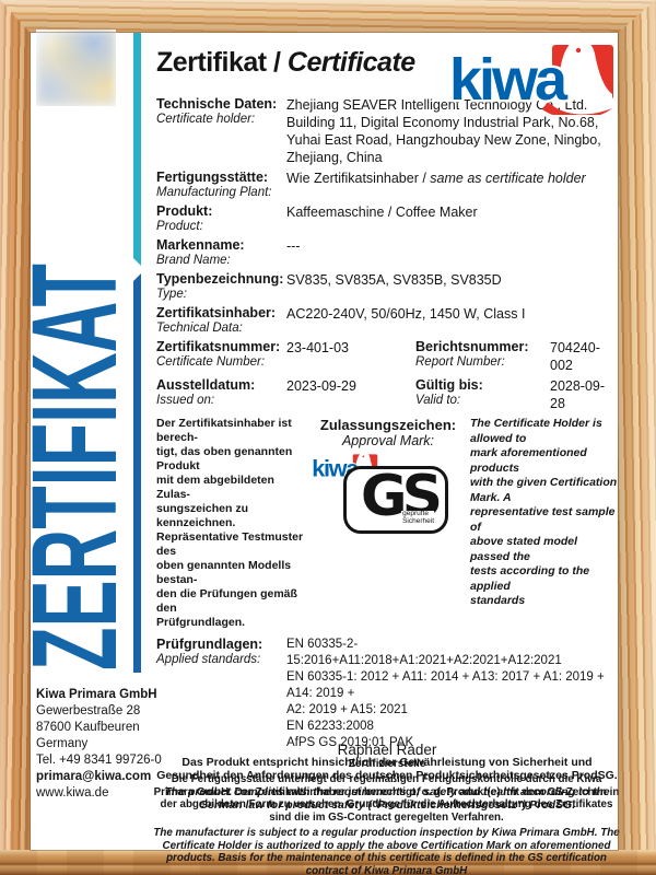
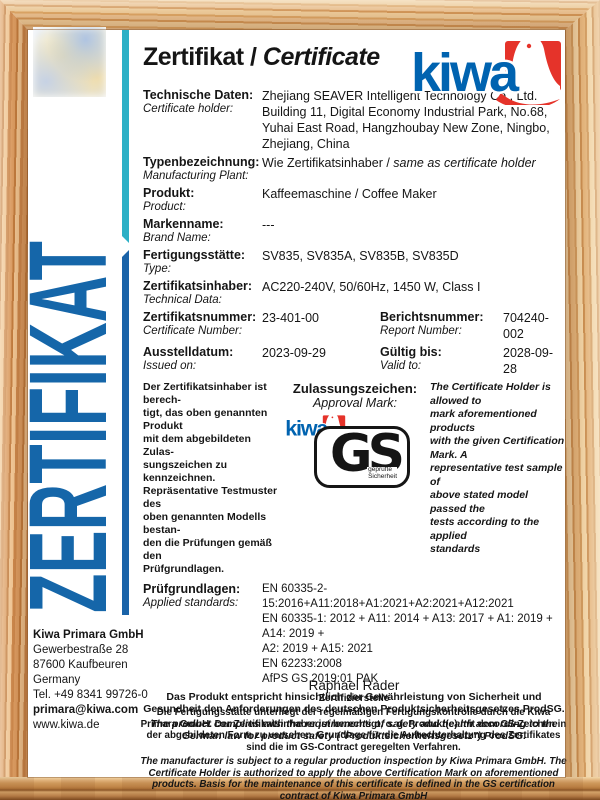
  Zertifikat / Certificate
  kiwa
  Technische Daten:
  Certificate holder:
  Zhejiang SEAVER Intelligent Technology C., Ltd.
  Building 11, Digital Economy Industrial Park, No.68,
  Yuhai East Road, Hangzhoubay New Zone, Ningbo,
  Zhejiang, China
- Fertigungsstätte:
+ Typenbezeichnung:
  Manufacturing Plant:
  Wie Zertifikatsinhaber / same as certificate holder
  Produkt:
  Product:
  Kaffeemaschine / Coffee Maker
  Markenname:
  Brand Name:
  ---
- Typenbezeichnung:
+ Fertigungsstätte:
  Type:
  SV835, SV835A, SV835B, SV835D
  Zertifikatsinhaber:
  Technical Data:
  AC220-240V, 50/60Hz, 1450 W, Class I
  Zertifikatsnummer:
  Certificate Number:
- 23-401-03
+ 23-401-00
  Berichtsnummer:
  Report Number:
  704240-002
  Ausstelldatum:
  Issued on:
  2023-09-29
  Gültig bis:
  Valid to:
  2028-09-28
  Der Zertifikatsinhaber ist berech-
  tigt, das oben genannten Produkt
  mit dem abgebildeten Zulas-
  sungszeichen zu kennzeichnen.
  Repräsentative Testmuster des
  oben genannten Modells bestan-
  den die Prüfungen gemäß den
  Prüfgrundlagen.
  Zulassungszeichen:
  Approval Mark:
  kiw
  GS
  The Certificate Holder is allowed to
  mark aforementioned products
  with the given Certification Mark. A
  representative test sample of
  above stated model passed the
  tests according to the applied
  standards
  Prüfgrundlagen:
  Applied standards:
  EN 60335-2-15:2016+A11:2018+A1:2021+A2:2021+A12:2021
  EN 60335-1: 2012 + A11: 2014 + A13: 2017 + A1: 2019 + A14: 2019 +
  A2: 2019 + A15: 2021
  EN 62233:2008
  AfPS GS 2019:01 PAK
  Das Produkt entspricht hinsichtlich der Gewährleistung von Sicherheit und Gesundheit den Anforderungen des deutschen Produktsicherheitsgesetzes ProdSG.
  The product complies with the requirements of safety and health according to the German law for product safety ("Produktsicherheitsgesetz") ProdSG.
  Kiwa Primara GmbH
  Gewerbestraße 28
  87600 Kaufbeuren
  Germany
  Tel. +49 8341 99726-0
  primara@kiwa.com
  www.kiwa.de
  Raphael Rader
  Zertifizierstelle
  Die Fertigungsstätte unterliegt der regelmäßigen Fertigungskontrolle durch die Kiwa Primara GmbH. Der Zertifikatsinhaber ist berechtigt, o. g. Produkt(e) mit dem GS-Zeichen in der abgebildeten Form zu versehen. Grundlage für die Aufrechterhaltung des Zertifikates sind die im GS-Contract geregelten Verfahren.
  The manufacturer is subject to a regular production inspection by Kiwa Primara GmbH. The Certificate Holder is authorized to apply the above Certification Mark on aforementioned products. Basis for the maintenance of this certificate is defined in the GS certification contract of Kiwa Primara GmbH
